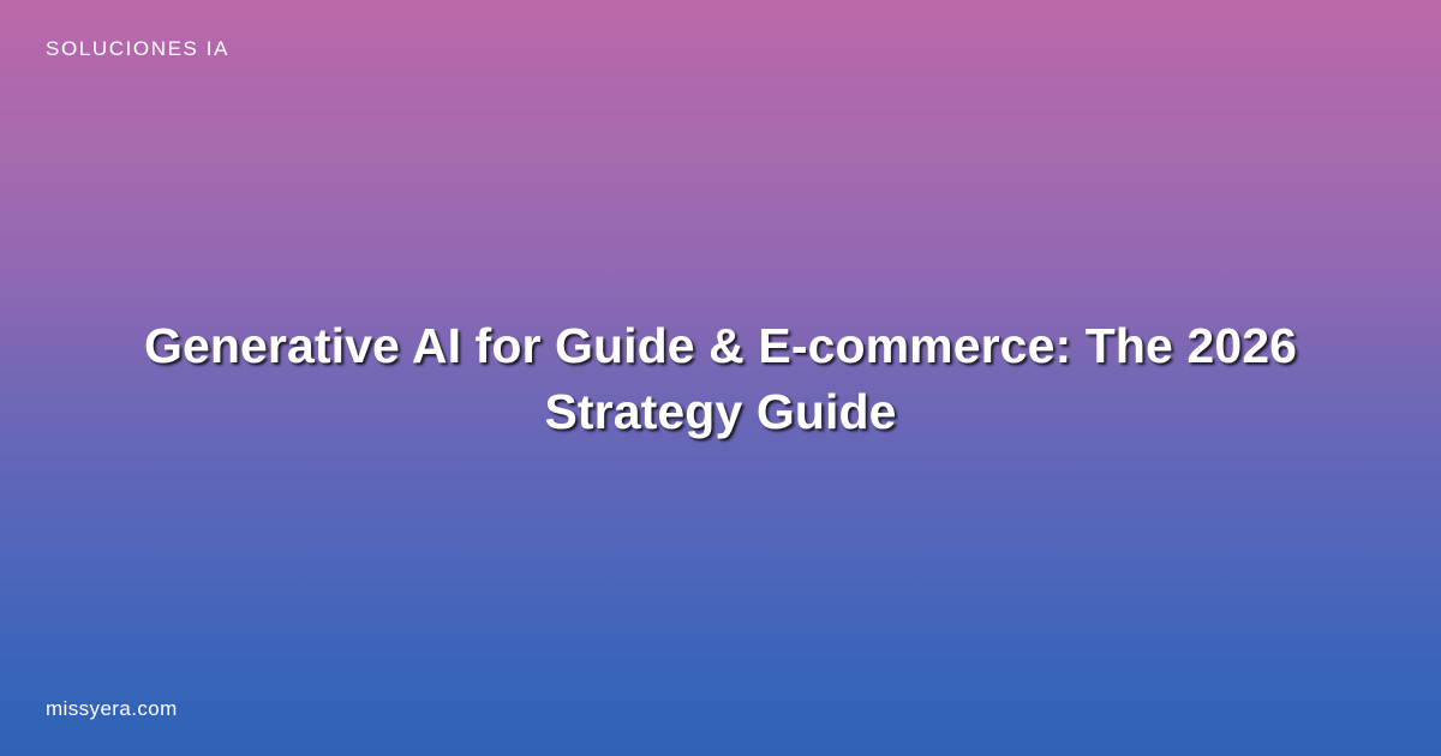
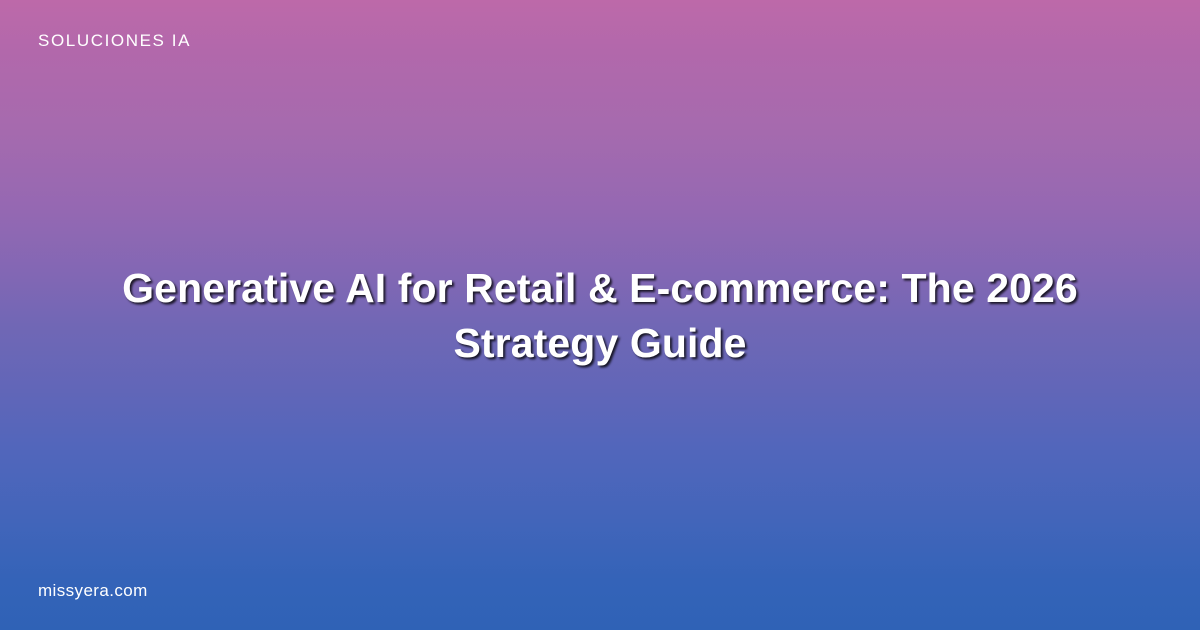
  SOLUCIONES IA
- Generative AI for Guide & E-commerce: The 2026 Strategy Guide
+ Generative AI for Retail & E-commerce: The 2026 Strategy Guide
  missyera.com
